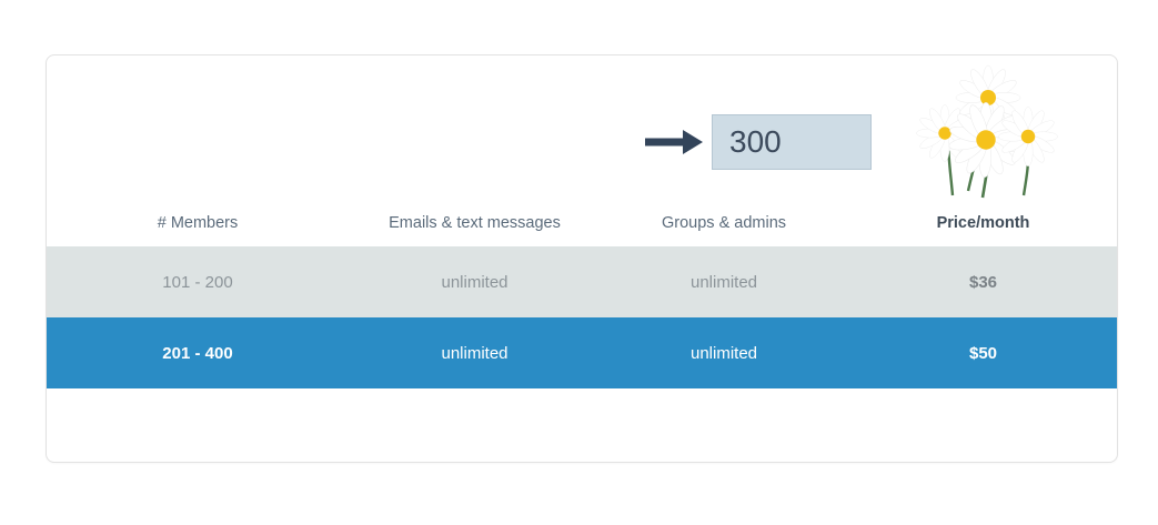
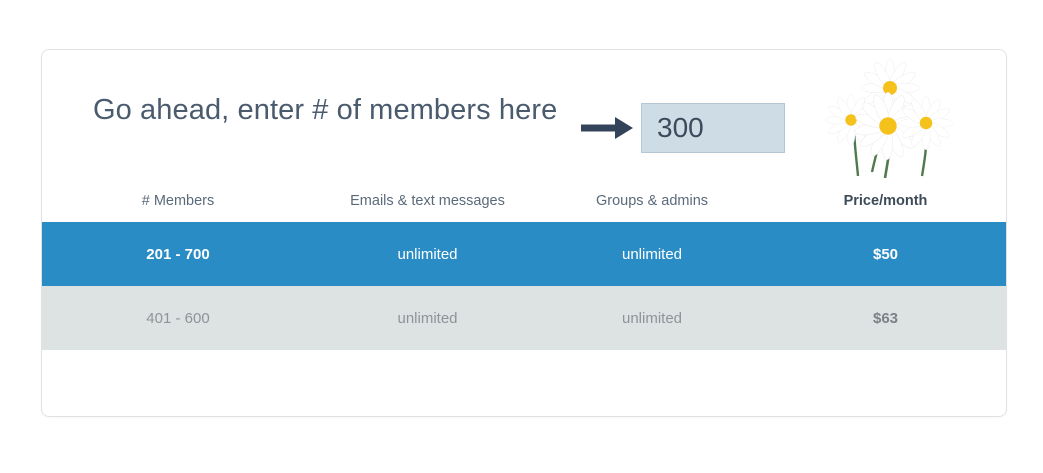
+ Go ahead, enter # of members here
  300
  # Members	Emails & text messages	Groups & admins	Price/month
- 101 - 200	unlimited	unlimited	$36
- 201 - 400	unlimited	unlimited	$50
+ 201 - 700	unlimited	unlimited	$50
+ 401 - 600	unlimited	unlimited	$63
